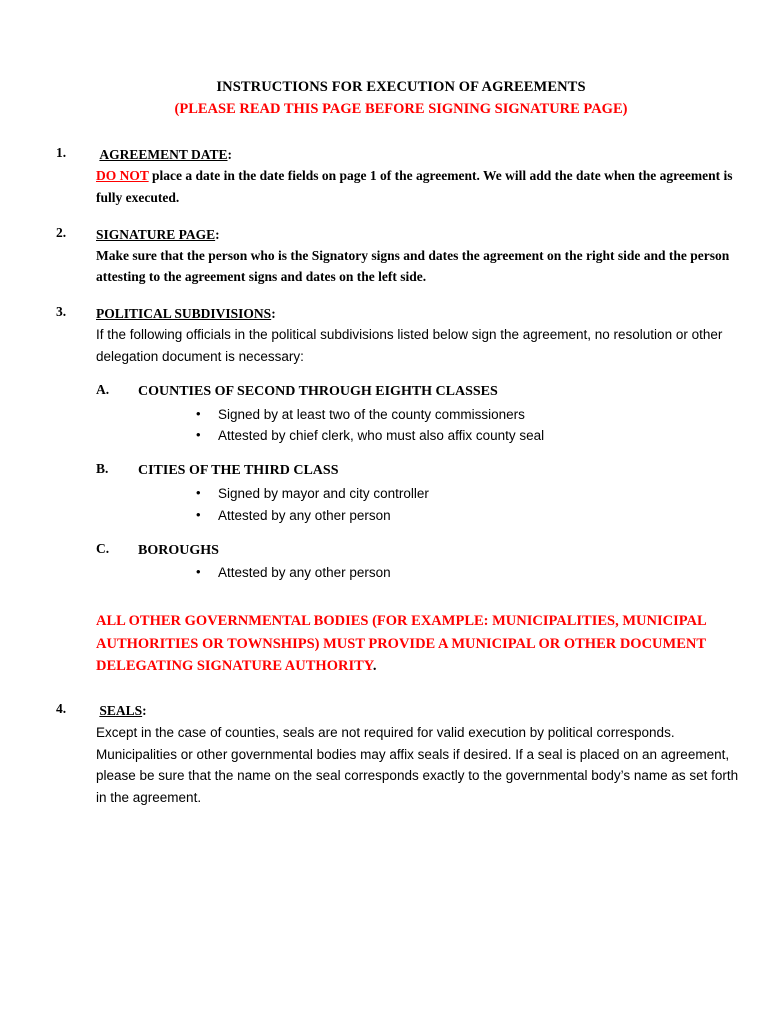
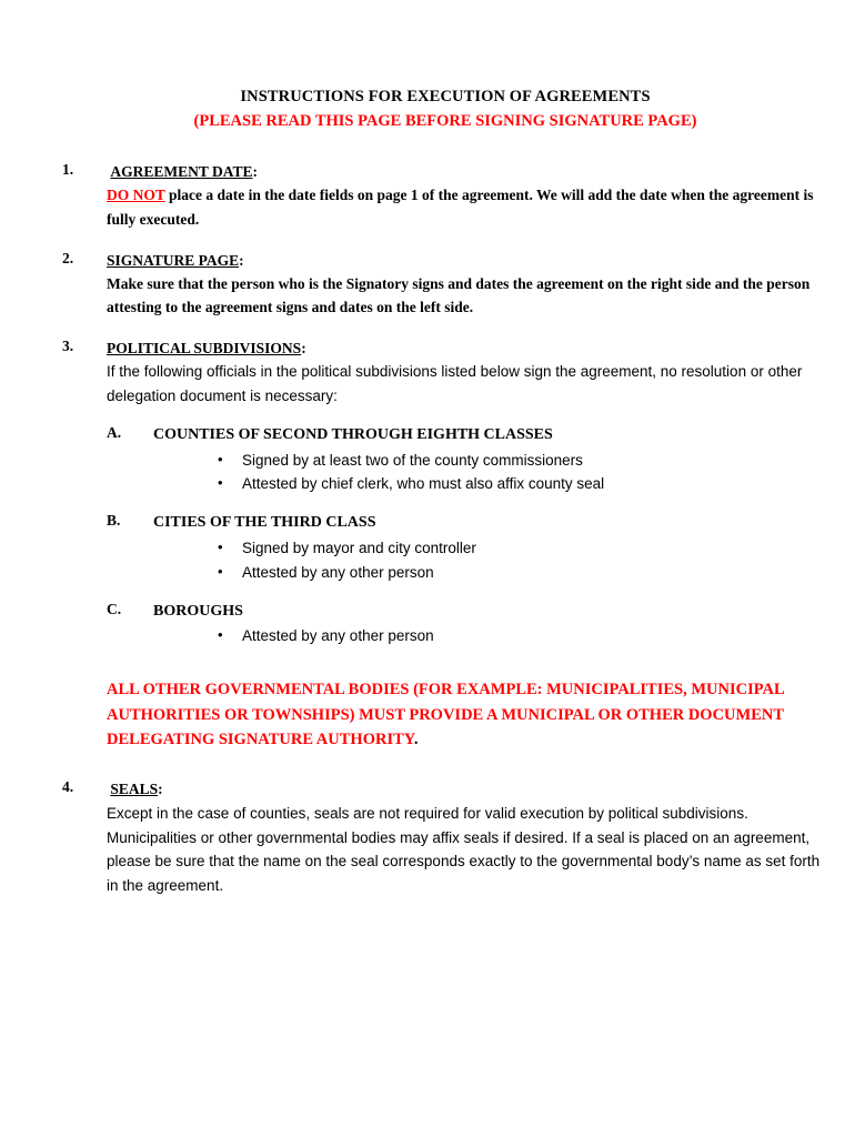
  INSTRUCTIONS FOR EXECUTION OF AGREEMENTS
  (PLEASE READ THIS PAGE BEFORE SIGNING SIGNATURE PAGE)
  1.
  AGREEMENT DATE:
  DO NOT place a date in the date fields on page 1 of the agreement. We will add the date when the agreement is fully executed.
  2.
  SIGNATURE PAGE:
  Make sure that the person who is the Signatory signs and dates the agreement on the right side and the person attesting to the agreement signs and dates on the left side.
  3.
  POLITICAL SUBDIVISIONS:
  If the following officials in the political subdivisions listed below sign the agreement, no resolution or other delegation document is necessary:
  A.
  COUNTIES OF SECOND THROUGH EIGHTH CLASSES
  Signed by at least two of the county commissioners
  Attested by chief clerk, who must also affix county seal
  B.
  CITIES OF THE THIRD CLASS
  Signed by mayor and city controller
  Attested by any other person
  C.
  BOROUGHS
  Attested by any other person
  ALL OTHER GOVERNMENTAL BODIES (FOR EXAMPLE: MUNICIPALITIES, MUNICIPAL AUTHORITIES OR TOWNSHIPS) MUST PROVIDE A MUNICIPAL OR OTHER DOCUMENT DELEGATING SIGNATURE AUTHORITY.
  4.
  SEALS:
- Except in the case of counties, seals are not required for valid execution by political corresponds. Municipalities or other governmental bodies may affix seals if desired. If a seal is placed on an agreement, please be sure that the name on the seal corresponds exactly to the governmental body’s name as set forth in the agreement.
+ Except in the case of counties, seals are not required for valid execution by political subdivisions. Municipalities or other governmental bodies may affix seals if desired. If a seal is placed on an agreement, please be sure that the name on the seal corresponds exactly to the governmental body’s name as set forth in the agreement.
